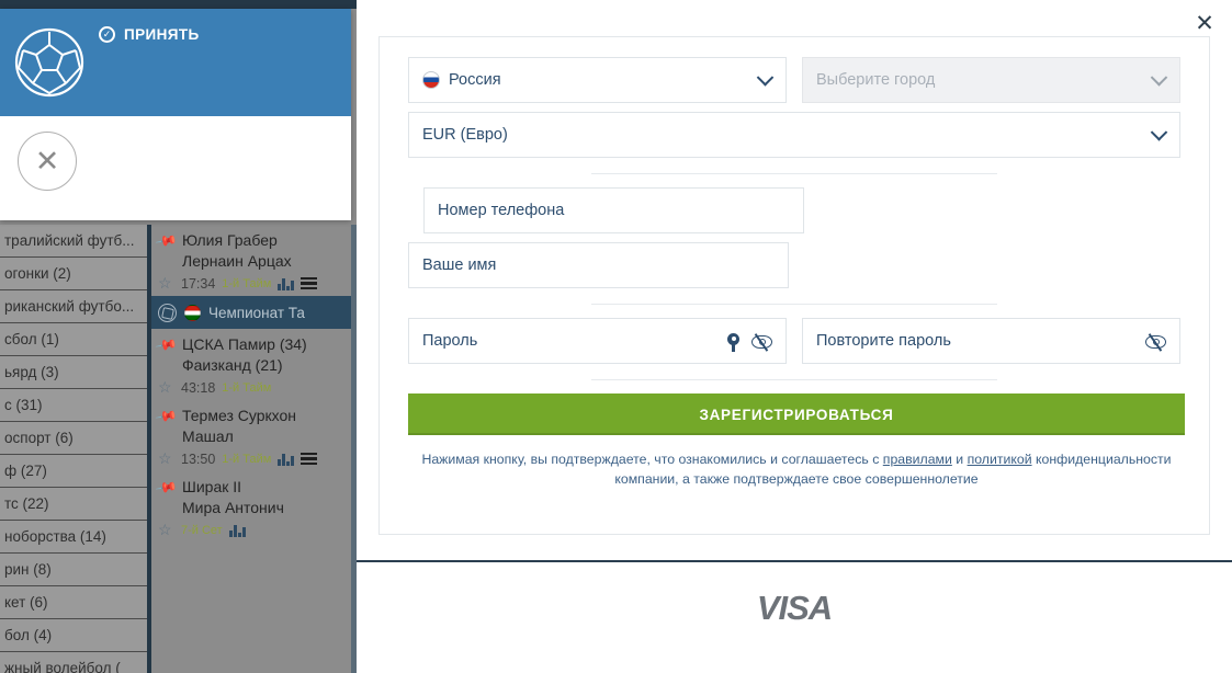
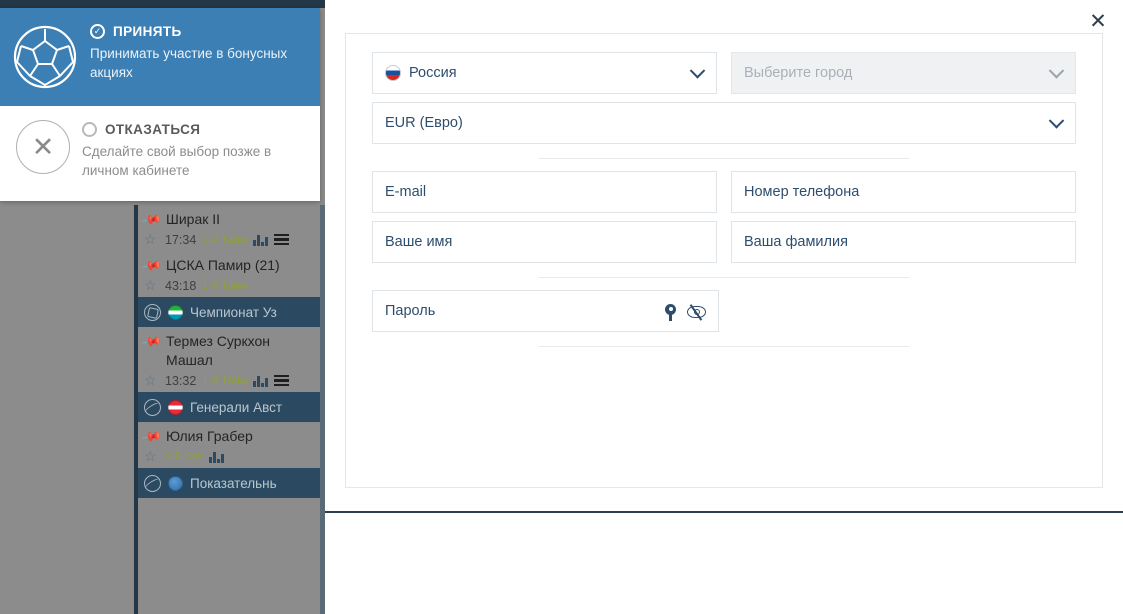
- тралийский футб...
- огонки (2)
- риканский футбо...
- сбол (1)
- ьярд (3)
- с (31)
- оспорт (6)
- ф (27)
- тс (22)
- ноборства (14)
- рин (8)
- кет (6)
- бол (4)
- жный волейбол (
- Юлия Грабер
+ Ширак II
- Лернаин Арцах
  ☆
  17:34
  1-й Тайм
- Чемпионат Та
- ЦСКА Памир (34)
+ ЦСКА Памир (21)
- Фаизканд (21)
  ☆
  43:18
  1-й Тайм
+ Чемпионат Уз
  Термез Суркхон
  Машал
  ☆
- 13:50
+ 13:32
  1-й Тайм
+ Генерали Авст
- Ширак II
+ Юлия Грабер
- Мира Антонич
  ☆
- 7-й Сет
+ 2-й Сет
+ Показательнь
  ✓
  ПРИНЯТЬ
+ Принимать участие в бонусных акциях
  ✕
+ ОТКАЗАТЬСЯ
+ Сделайте свой выбор позже в личном кабинете
  ✕
  Россия
  Выберите город
  EUR (Евро)
+ E-mail
  Номер телефона
  Ваше имя
+ Ваша фамилия
  Пароль
- Повторите пароль
- ЗАРЕГИСТРИРОВАТЬСЯ
- Нажимая кнопку, вы подтверждаете, что ознакомились и соглашаетесь с правилами и политикой конфиденциальности компании, а также подтверждаете свое совершеннолетие
- VISA
